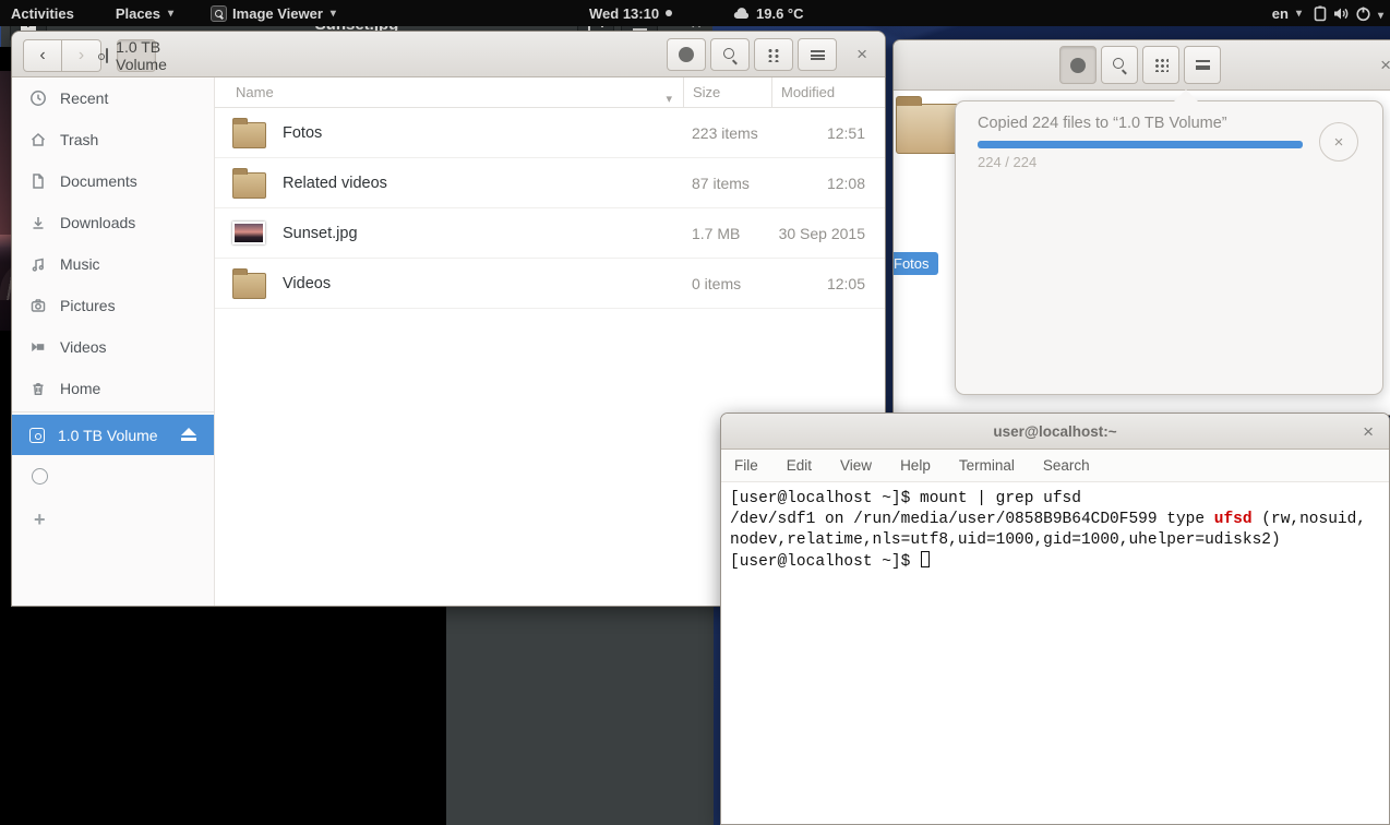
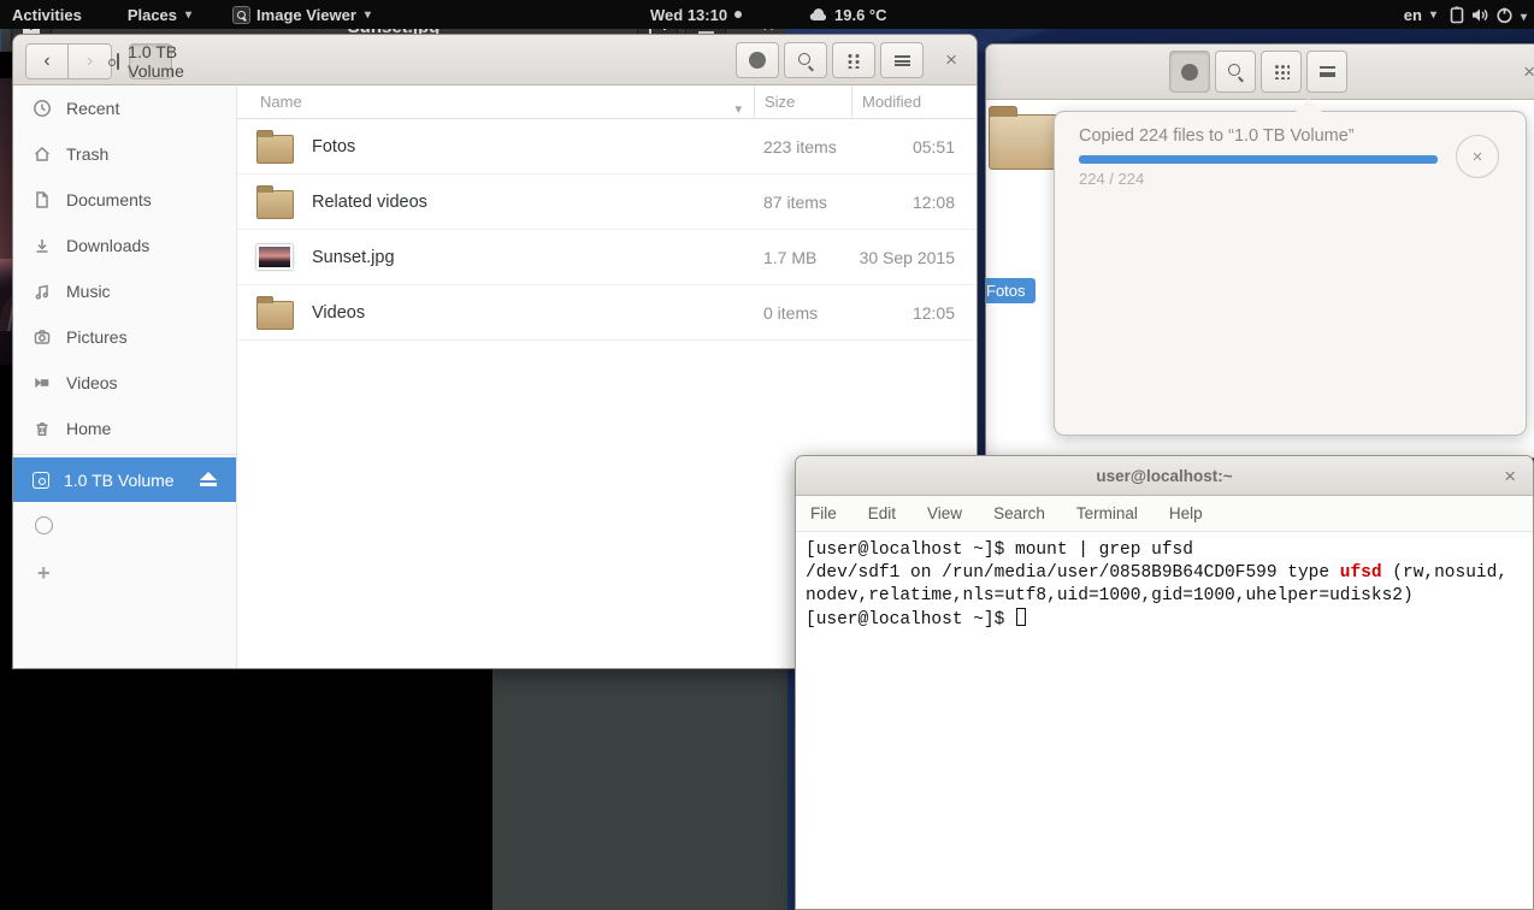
  ×
  Fotos
  Copied 224 files to “1.0 TB Volume”
  224 / 224
  ×
  ‹
  ›
  1.0 TB Volume
  ×
  Recent
  Trash
  Documents
  Downloads
  Music
  Pictures
  Videos
  Home
  1.0 TB Volume
  +
  Name
  ▾
  Size
  Modified
  Fotos
  223 items
- 12:51
+ 05:51
  Related videos
  87 items
  12:08
  Sunset.jpg
  1.7 MB
  30 Sep 2015
  Videos
  0 items
  12:05
  user@localhost:~
  ×
  File
  Edit
  View
- Help
+ Search
  Terminal
- Search
+ Help
  [user@localhost ~]$ mount | grep ufsd /dev/sdf1 on /run/media/user/0858B9B64CD0F599 type ufsd (rw,nosuid, nodev,relatime,nls=utf8,uid=1000,gid=1000,uhelper=udisks2) [user@localhost ~]$
  Activities
  Places
  Image Viewer
  Wed 13:10
  19.6 °C
  en
